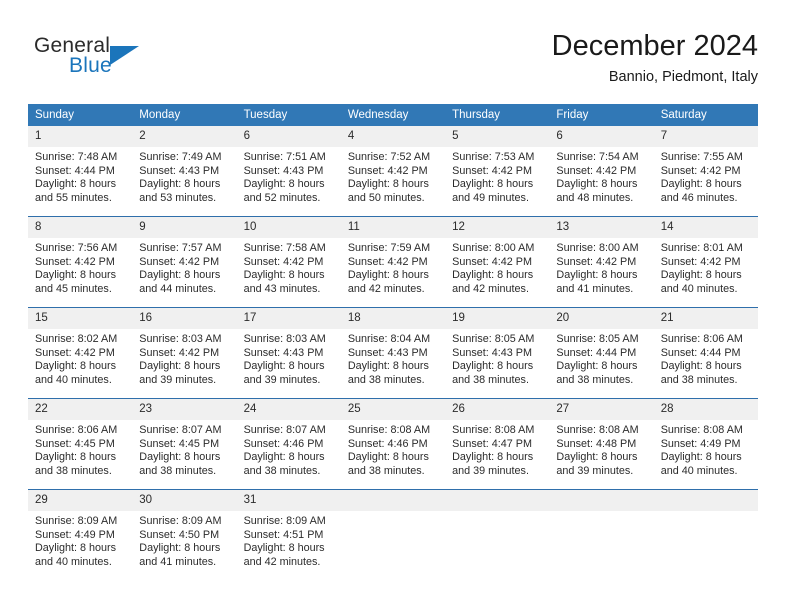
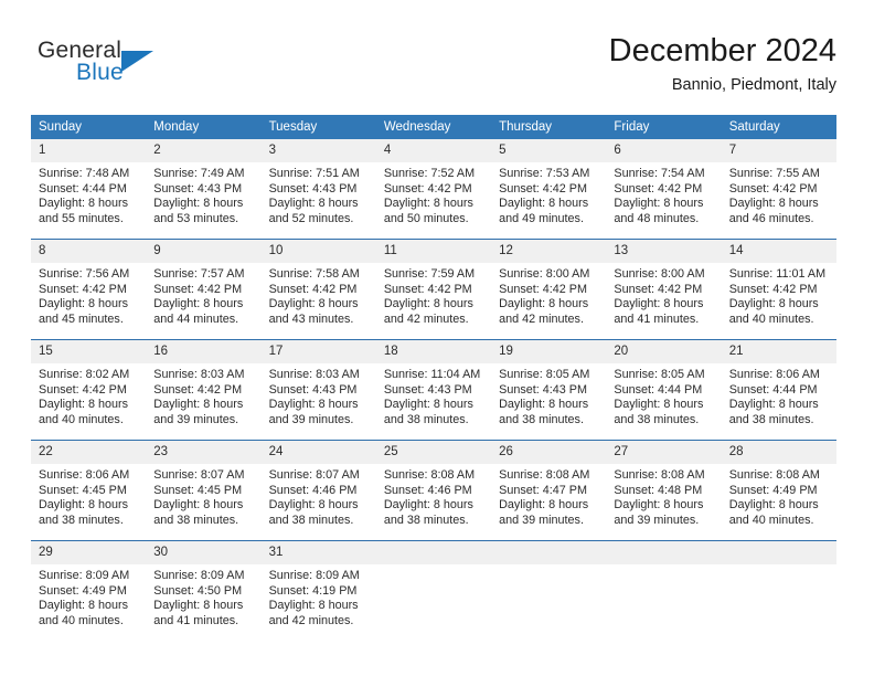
  General
  Blue
  December 2024
  Bannio, Piedmont, Italy
  Sunday	Monday	Tuesday	Wednesday	Thursday	Friday	Saturday
- 1 Sunrise: 7:48 AM Sunset: 4:44 PM Daylight: 8 hours and 55 minutes.	2 Sunrise: 7:49 AM Sunset: 4:43 PM Daylight: 8 hours and 53 minutes.	6 Sunrise: 7:51 AM Sunset: 4:43 PM Daylight: 8 hours and 52 minutes.	4 Sunrise: 7:52 AM Sunset: 4:42 PM Daylight: 8 hours and 50 minutes.	5 Sunrise: 7:53 AM Sunset: 4:42 PM Daylight: 8 hours and 49 minutes.	6 Sunrise: 7:54 AM Sunset: 4:42 PM Daylight: 8 hours and 48 minutes.	7 Sunrise: 7:55 AM Sunset: 4:42 PM Daylight: 8 hours and 46 minutes.
+ 1 Sunrise: 7:48 AM Sunset: 4:44 PM Daylight: 8 hours and 55 minutes.	2 Sunrise: 7:49 AM Sunset: 4:43 PM Daylight: 8 hours and 53 minutes.	3 Sunrise: 7:51 AM Sunset: 4:43 PM Daylight: 8 hours and 52 minutes.	4 Sunrise: 7:52 AM Sunset: 4:42 PM Daylight: 8 hours and 50 minutes.	5 Sunrise: 7:53 AM Sunset: 4:42 PM Daylight: 8 hours and 49 minutes.	6 Sunrise: 7:54 AM Sunset: 4:42 PM Daylight: 8 hours and 48 minutes.	7 Sunrise: 7:55 AM Sunset: 4:42 PM Daylight: 8 hours and 46 minutes.
- 8 Sunrise: 7:56 AM Sunset: 4:42 PM Daylight: 8 hours and 45 minutes.	9 Sunrise: 7:57 AM Sunset: 4:42 PM Daylight: 8 hours and 44 minutes.	10 Sunrise: 7:58 AM Sunset: 4:42 PM Daylight: 8 hours and 43 minutes.	11 Sunrise: 7:59 AM Sunset: 4:42 PM Daylight: 8 hours and 42 minutes.	12 Sunrise: 8:00 AM Sunset: 4:42 PM Daylight: 8 hours and 42 minutes.	13 Sunrise: 8:00 AM Sunset: 4:42 PM Daylight: 8 hours and 41 minutes.	14 Sunrise: 8:01 AM Sunset: 4:42 PM Daylight: 8 hours and 40 minutes.
+ 8 Sunrise: 7:56 AM Sunset: 4:42 PM Daylight: 8 hours and 45 minutes.	9 Sunrise: 7:57 AM Sunset: 4:42 PM Daylight: 8 hours and 44 minutes.	10 Sunrise: 7:58 AM Sunset: 4:42 PM Daylight: 8 hours and 43 minutes.	11 Sunrise: 7:59 AM Sunset: 4:42 PM Daylight: 8 hours and 42 minutes.	12 Sunrise: 8:00 AM Sunset: 4:42 PM Daylight: 8 hours and 42 minutes.	13 Sunrise: 8:00 AM Sunset: 4:42 PM Daylight: 8 hours and 41 minutes.	14 Sunrise: 11:01 AM Sunset: 4:42 PM Daylight: 8 hours and 40 minutes.
- 15 Sunrise: 8:02 AM Sunset: 4:42 PM Daylight: 8 hours and 40 minutes.	16 Sunrise: 8:03 AM Sunset: 4:42 PM Daylight: 8 hours and 39 minutes.	17 Sunrise: 8:03 AM Sunset: 4:43 PM Daylight: 8 hours and 39 minutes.	18 Sunrise: 8:04 AM Sunset: 4:43 PM Daylight: 8 hours and 38 minutes.	19 Sunrise: 8:05 AM Sunset: 4:43 PM Daylight: 8 hours and 38 minutes.	20 Sunrise: 8:05 AM Sunset: 4:44 PM Daylight: 8 hours and 38 minutes.	21 Sunrise: 8:06 AM Sunset: 4:44 PM Daylight: 8 hours and 38 minutes.
+ 15 Sunrise: 8:02 AM Sunset: 4:42 PM Daylight: 8 hours and 40 minutes.	16 Sunrise: 8:03 AM Sunset: 4:42 PM Daylight: 8 hours and 39 minutes.	17 Sunrise: 8:03 AM Sunset: 4:43 PM Daylight: 8 hours and 39 minutes.	18 Sunrise: 11:04 AM Sunset: 4:43 PM Daylight: 8 hours and 38 minutes.	19 Sunrise: 8:05 AM Sunset: 4:43 PM Daylight: 8 hours and 38 minutes.	20 Sunrise: 8:05 AM Sunset: 4:44 PM Daylight: 8 hours and 38 minutes.	21 Sunrise: 8:06 AM Sunset: 4:44 PM Daylight: 8 hours and 38 minutes.
  22 Sunrise: 8:06 AM Sunset: 4:45 PM Daylight: 8 hours and 38 minutes.	23 Sunrise: 8:07 AM Sunset: 4:45 PM Daylight: 8 hours and 38 minutes.	24 Sunrise: 8:07 AM Sunset: 4:46 PM Daylight: 8 hours and 38 minutes.	25 Sunrise: 8:08 AM Sunset: 4:46 PM Daylight: 8 hours and 38 minutes.	26 Sunrise: 8:08 AM Sunset: 4:47 PM Daylight: 8 hours and 39 minutes.	27 Sunrise: 8:08 AM Sunset: 4:48 PM Daylight: 8 hours and 39 minutes.	28 Sunrise: 8:08 AM Sunset: 4:49 PM Daylight: 8 hours and 40 minutes.
- 29 Sunrise: 8:09 AM Sunset: 4:49 PM Daylight: 8 hours and 40 minutes.	30 Sunrise: 8:09 AM Sunset: 4:50 PM Daylight: 8 hours and 41 minutes.	31 Sunrise: 8:09 AM Sunset: 4:51 PM Daylight: 8 hours and 42 minutes.
+ 29 Sunrise: 8:09 AM Sunset: 4:49 PM Daylight: 8 hours and 40 minutes.	30 Sunrise: 8:09 AM Sunset: 4:50 PM Daylight: 8 hours and 41 minutes.	31 Sunrise: 8:09 AM Sunset: 4:19 PM Daylight: 8 hours and 42 minutes.
